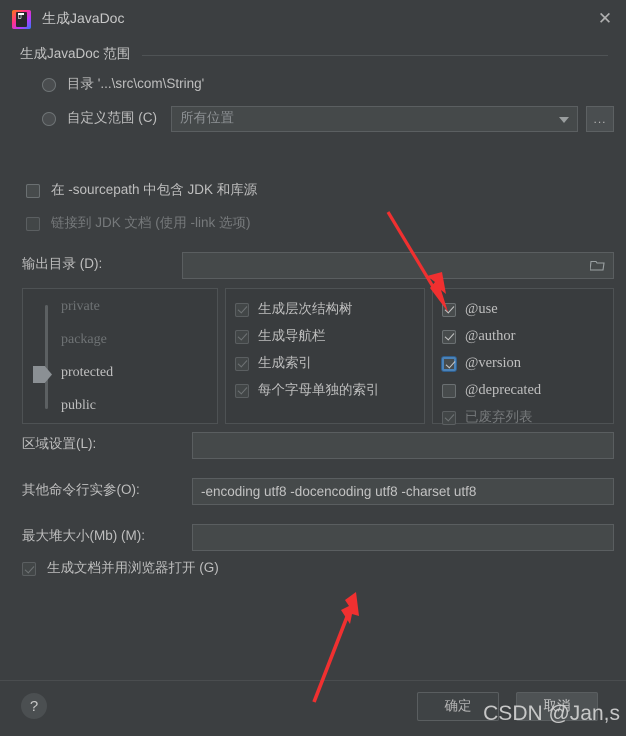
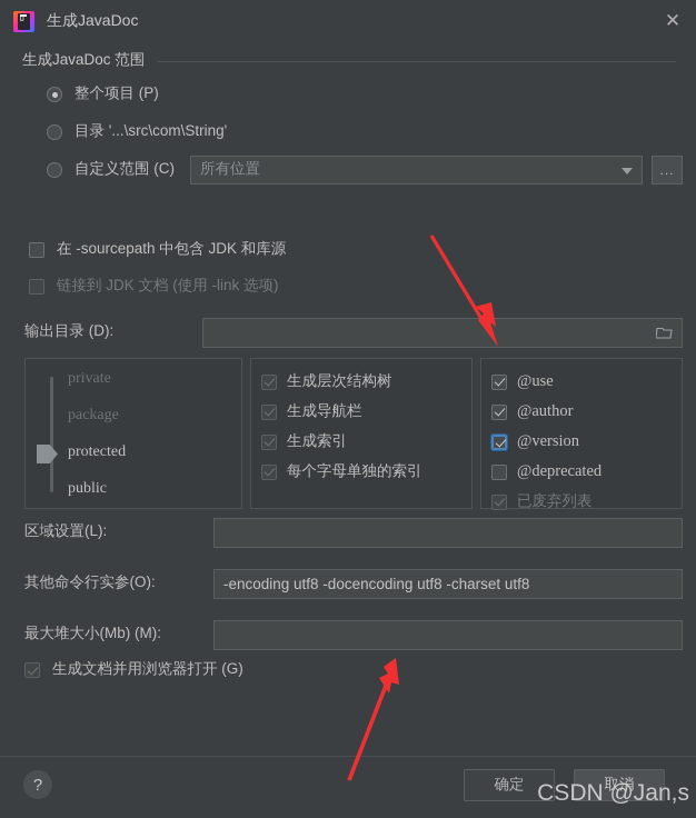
  生成JavaDoc
  ✕
  生成JavaDoc 范围
+ 整个项目 (P)
  目录 '...\src\com\String'
  自定义范围 (C)
  所有位置
  ...
  在 -sourcepath 中包含 JDK 和库源
  链接到 JDK 文档 (使用 -link 选项)
  输出目录 (D):
  private
  package
  protected
  public
  生成层次结构树
  生成导航栏
  生成索引
  每个字母单独的索引
  @use
  @author
  @version
  @deprecated
  已废弃列表
  区域设置(L):
  其他命令行实参(O):
  -encoding utf8 -docencoding utf8 -charset utf8
  最大堆大小(Mb) (M):
  生成文档并用浏览器打开 (G)
  ?
  确定
  取消
  CSDN @Jan,s
